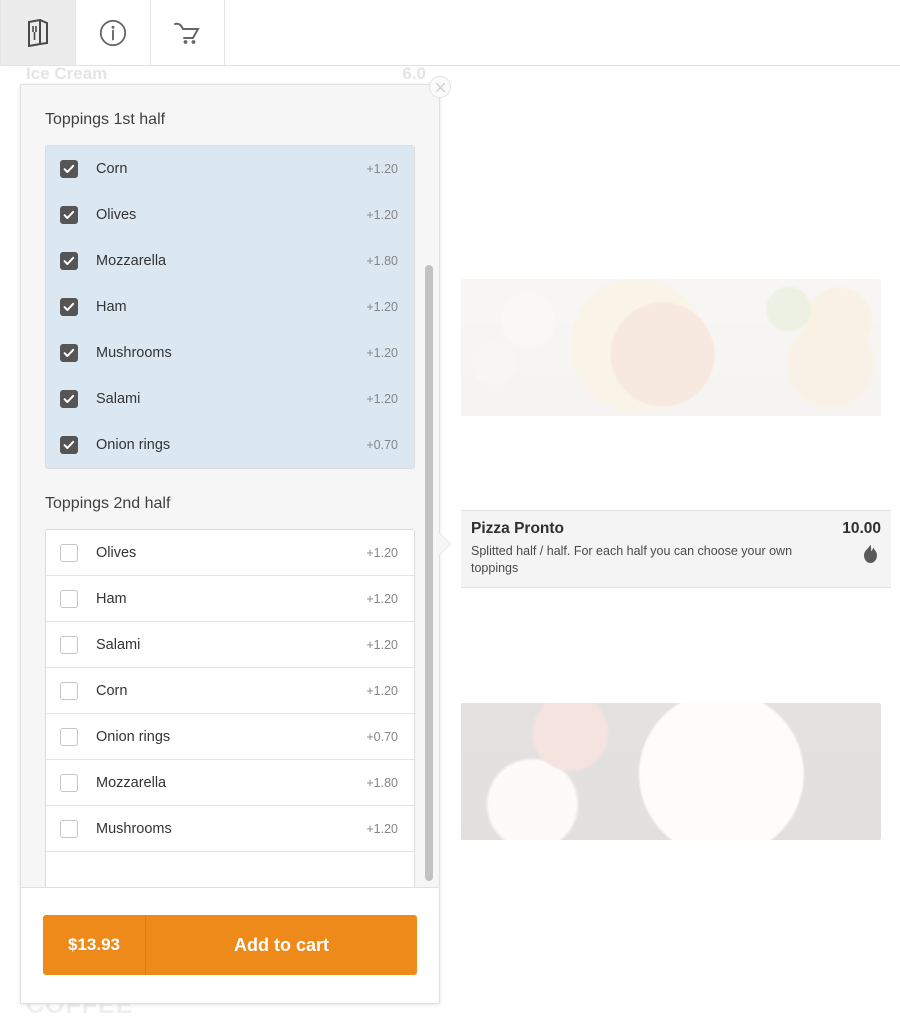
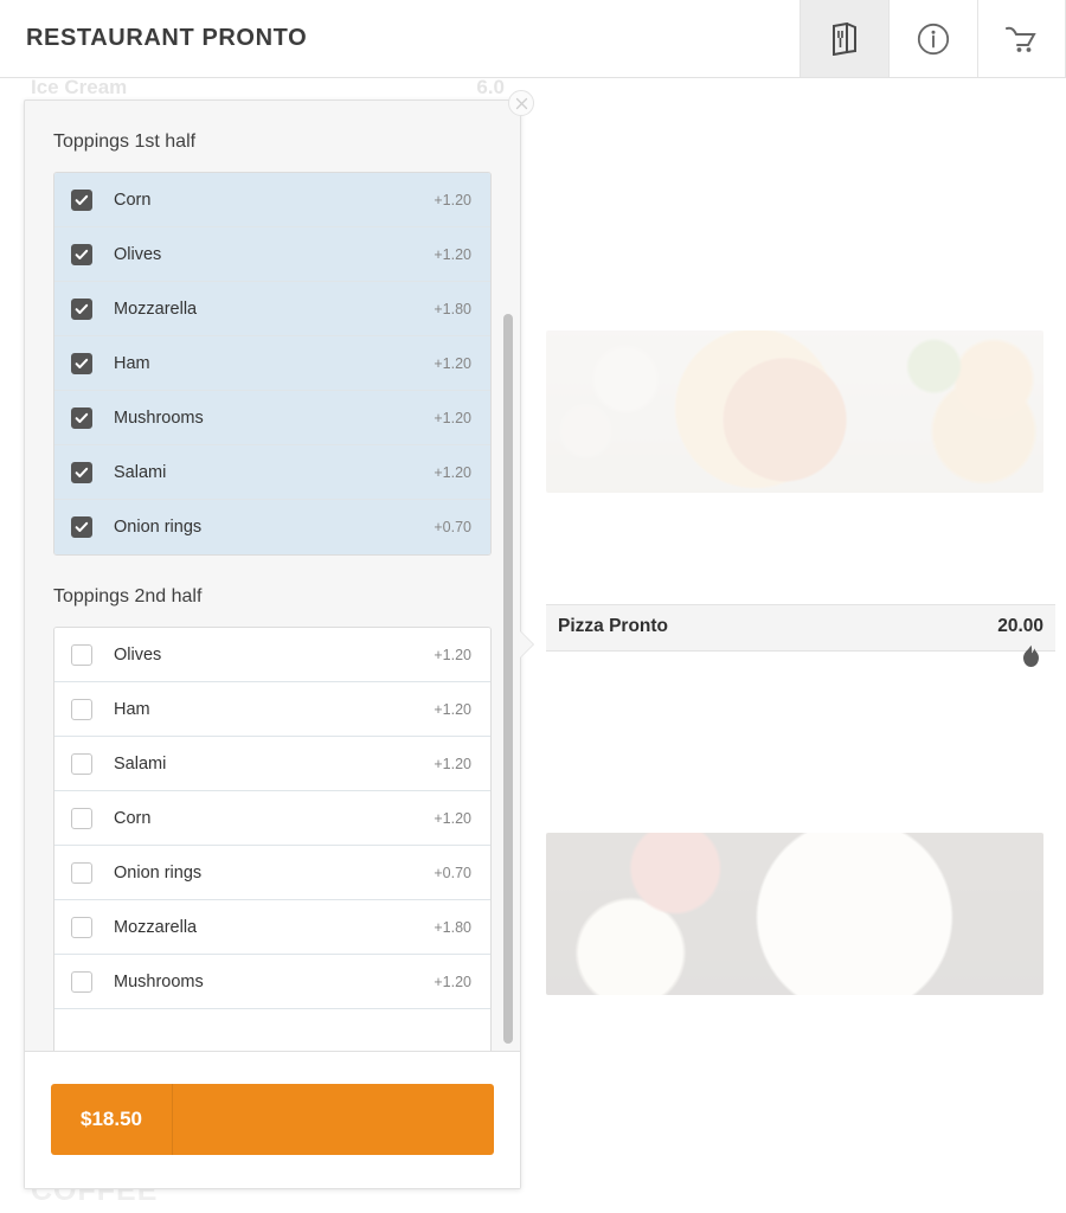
+ RESTAURANT PRONTO
  Ice Cream
  6.0
  COFFEE
  Pizza Pronto
- 10.00
+ 20.00
- Splitted half / half. For each half you can choose your own toppings
  Toppings 1st half
  Corn
  +1.20
  Olives
  +1.20
  Mozzarella
  +1.80
  Ham
  +1.20
  Mushrooms
  +1.20
  Salami
  +1.20
  Onion rings
  +0.70
  Toppings 2nd half
  Olives
  +1.20
  Ham
  +1.20
  Salami
  +1.20
  Corn
  +1.20
  Onion rings
  +0.70
  Mozzarella
  +1.80
  Mushrooms
  +1.20
- $13.93
+ $18.50
- Add to cart
